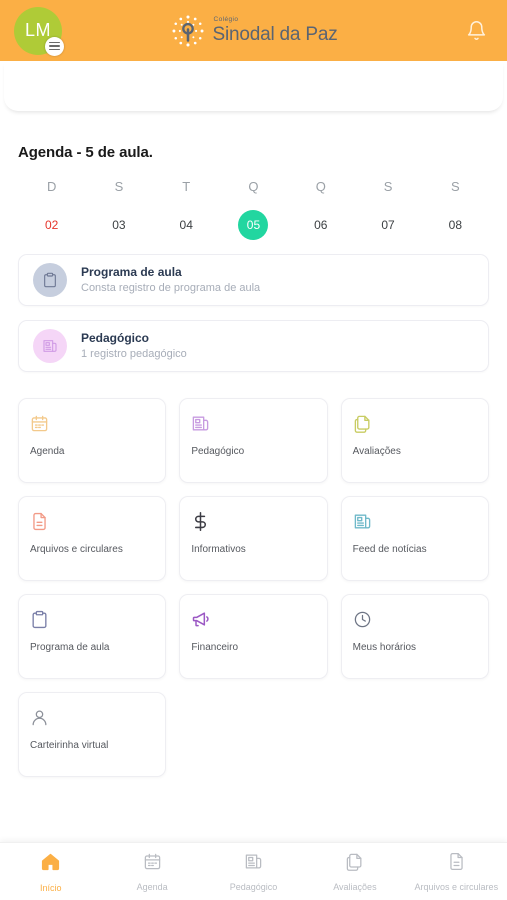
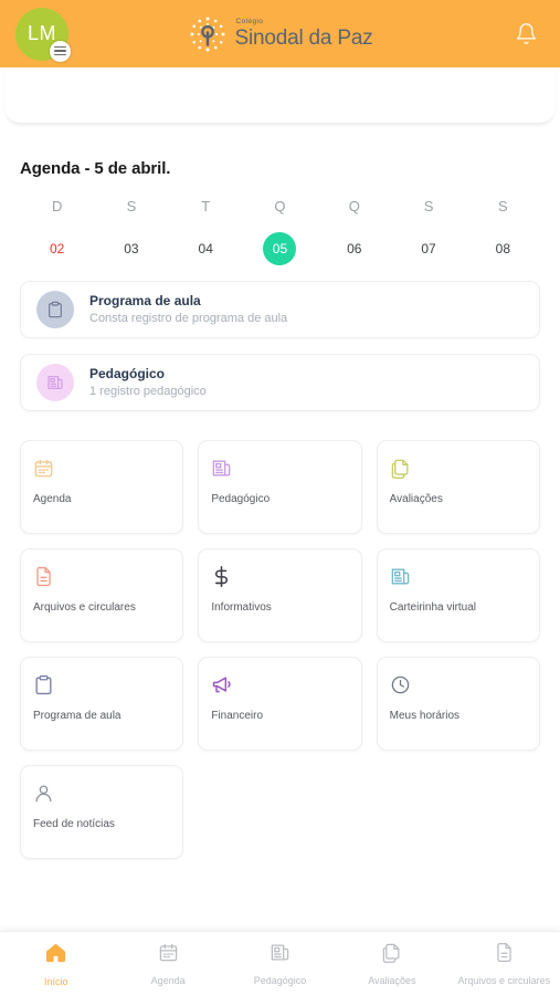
  LM
  Sinodal da Paz
- Agenda - 5 de aula.
+ Agenda - 5 de abril.
  D
  S
  T
  Q
  Q
  S
  S
  02
  03
  04
  05
  06
  07
  08
  Programa de aula
  Consta registro de programa de aula
  Pedagógico
  1 registro pedagógico
  Agenda
  Pedagógico
  Avaliações
  Arquivos e circulares
  Informativos
- Feed de notícias
+ Carteirinha virtual
  Programa de aula
  Financeiro
  Meus horários
- Carteirinha virtual
+ Feed de notícias
  Início
  Agenda
  Pedagógico
  Avaliações
  Arquivos e circulares
